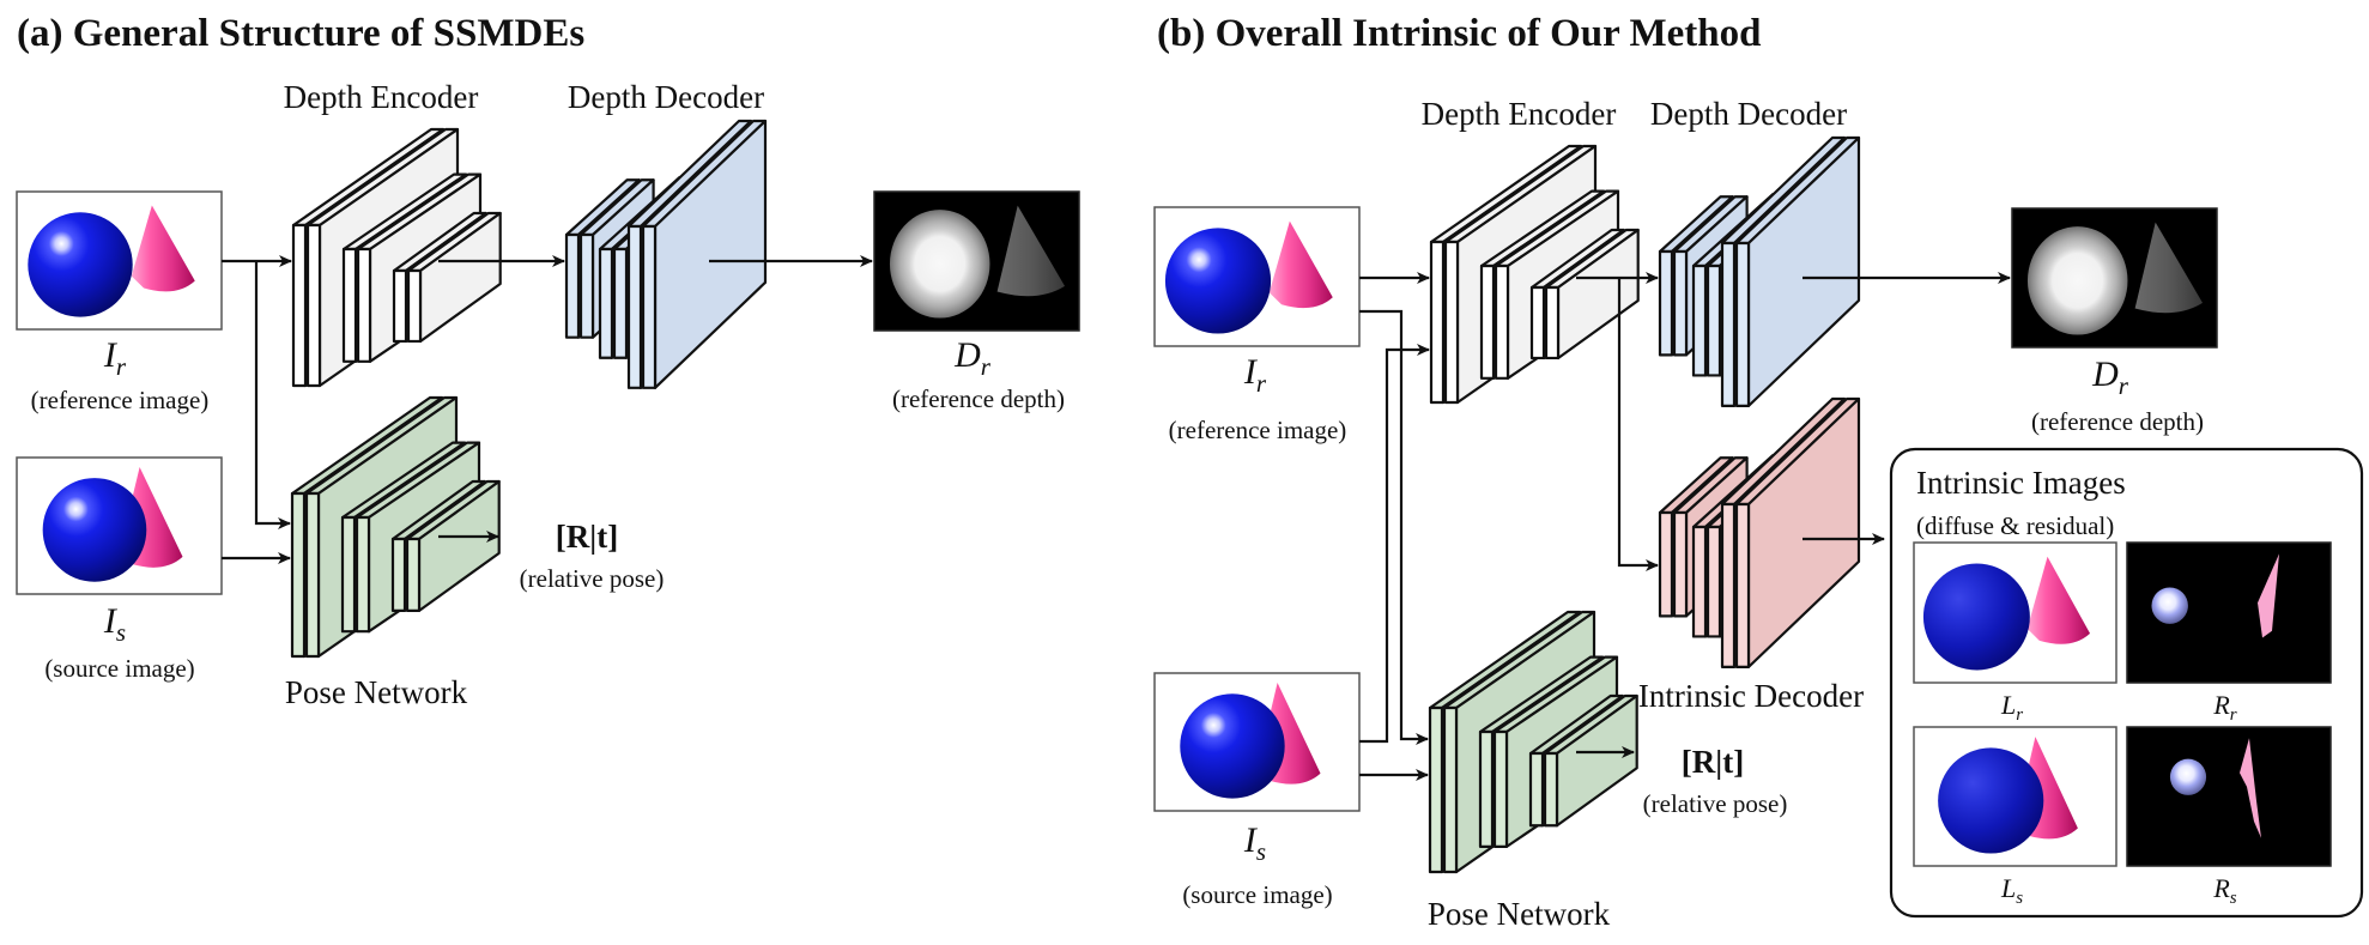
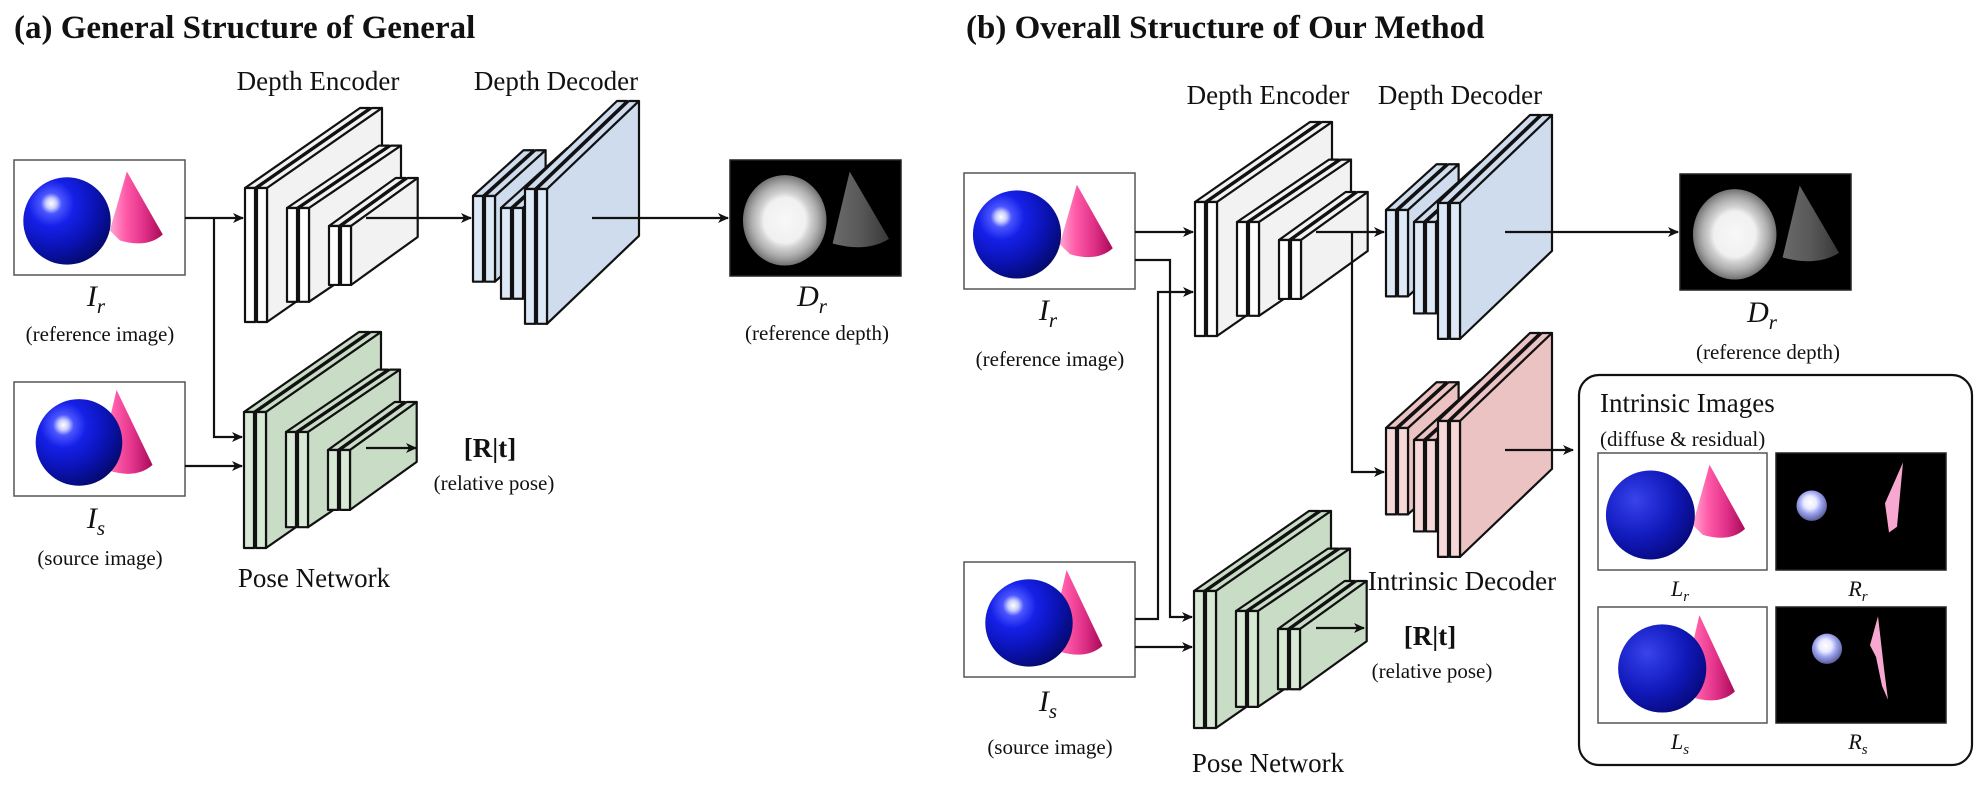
- (a) General Structure of SSMDEs
+ (a) General Structure of General
  Depth Encoder
  Depth Decoder
  Ir
  (reference image)
  Is
  (source image)
  Dr
  (reference depth)
  [R|t]
  (relative pose)
  Pose Network
- (b) Overall Intrinsic of Our Method
+ (b) Overall Structure of Our Method
  Depth Encoder
  Depth Decoder
  Ir
  (reference image)
  Is
  (source image)
  Dr
  (reference depth)
  Intrinsic Decoder
  [R|t]
  (relative pose)
  Pose Network
  Intrinsic Images
  (diffuse & residual)
  Lr
  Rr
  Ls
  Rs
